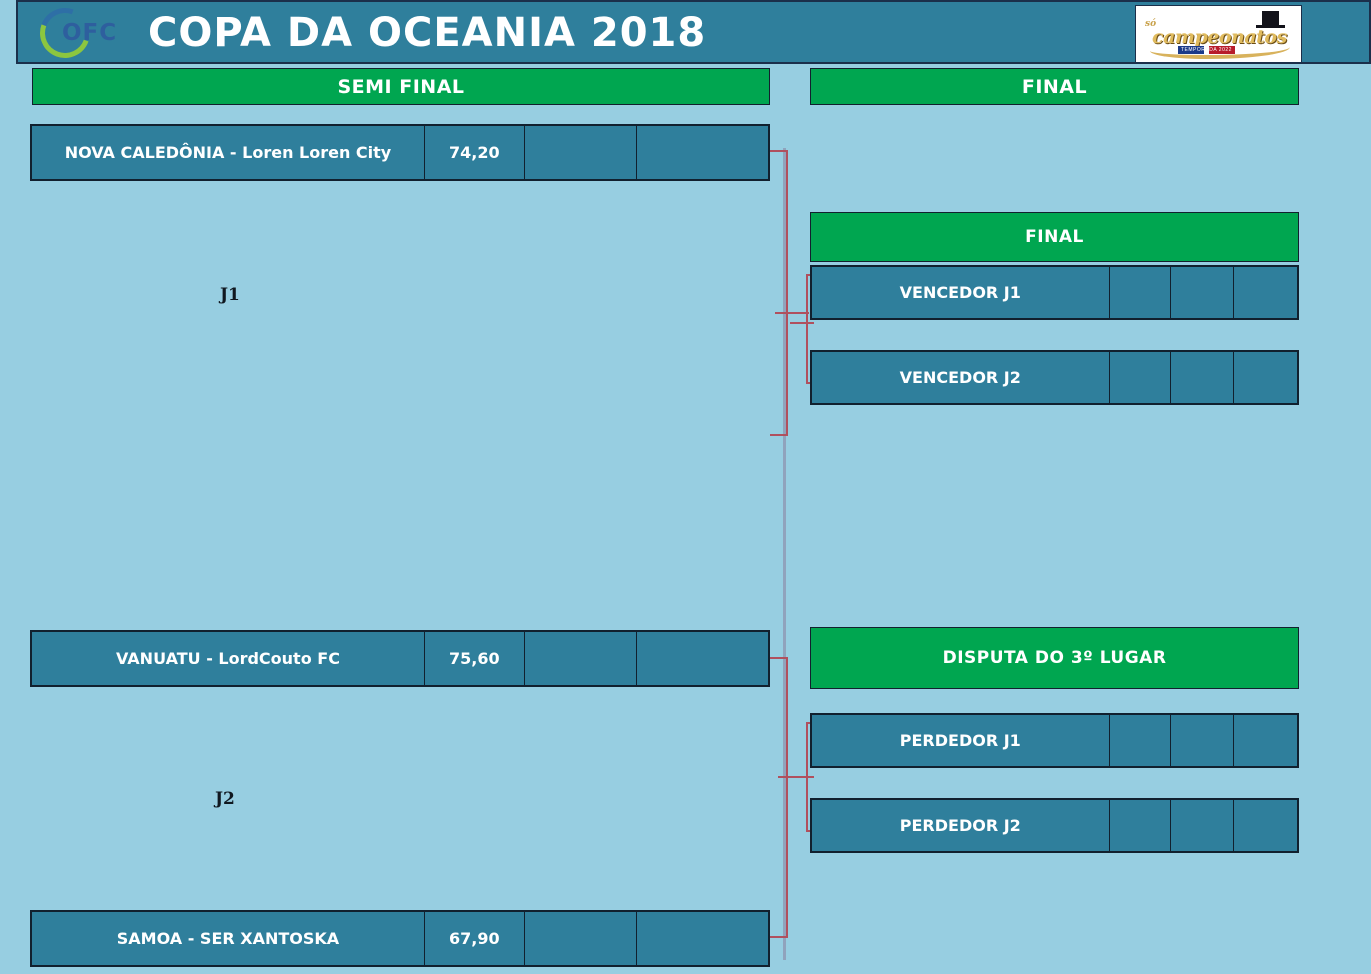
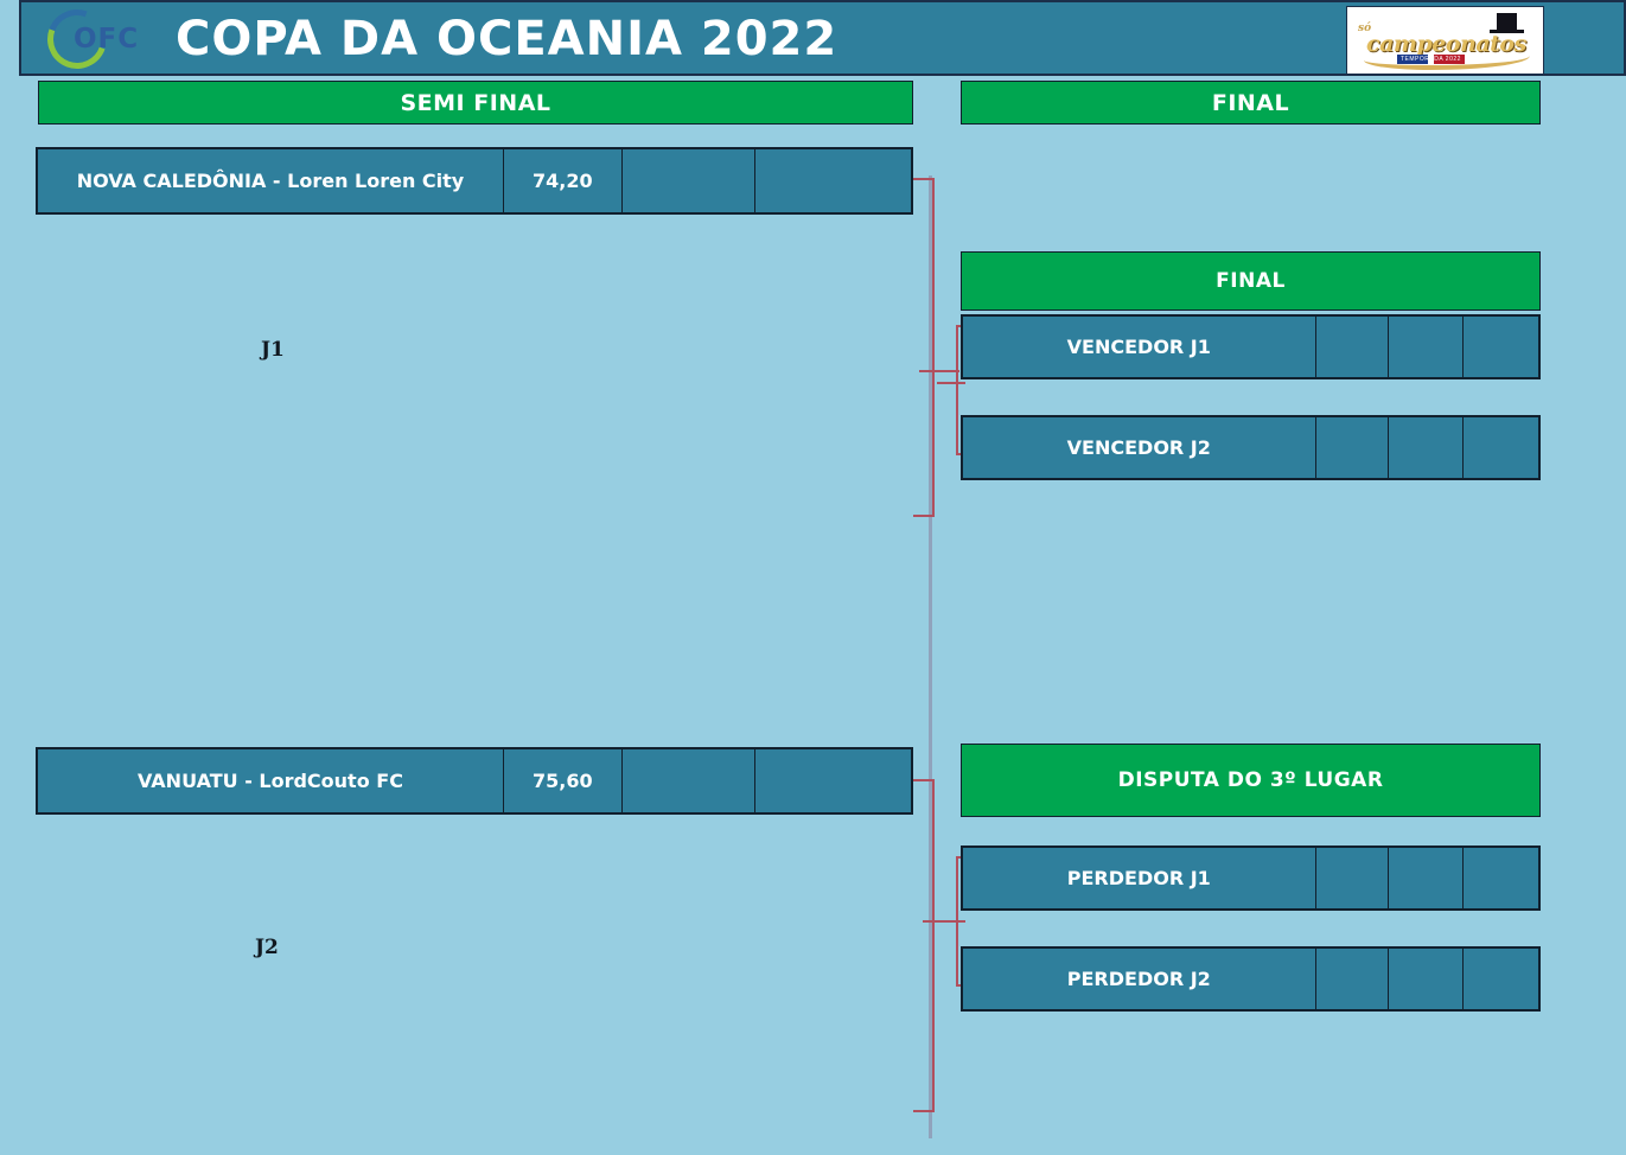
  OFC
- COPA DA OCEANIA 2018
+ COPA DA OCEANIA 2022
  só
  campeonatos
  SEMI FINAL
  FINAL
  NOVA CALEDÔNIA - Loren Loren City
  74,20
  VANUATU - LordCouto FC
  75,60
- SAMOA - SER XANTOSKA
- 67,90
  J1
  J2
  FINAL
  VENCEDOR J1
  VENCEDOR J2
  DISPUTA DO 3º LUGAR
  PERDEDOR J1
  PERDEDOR J2
